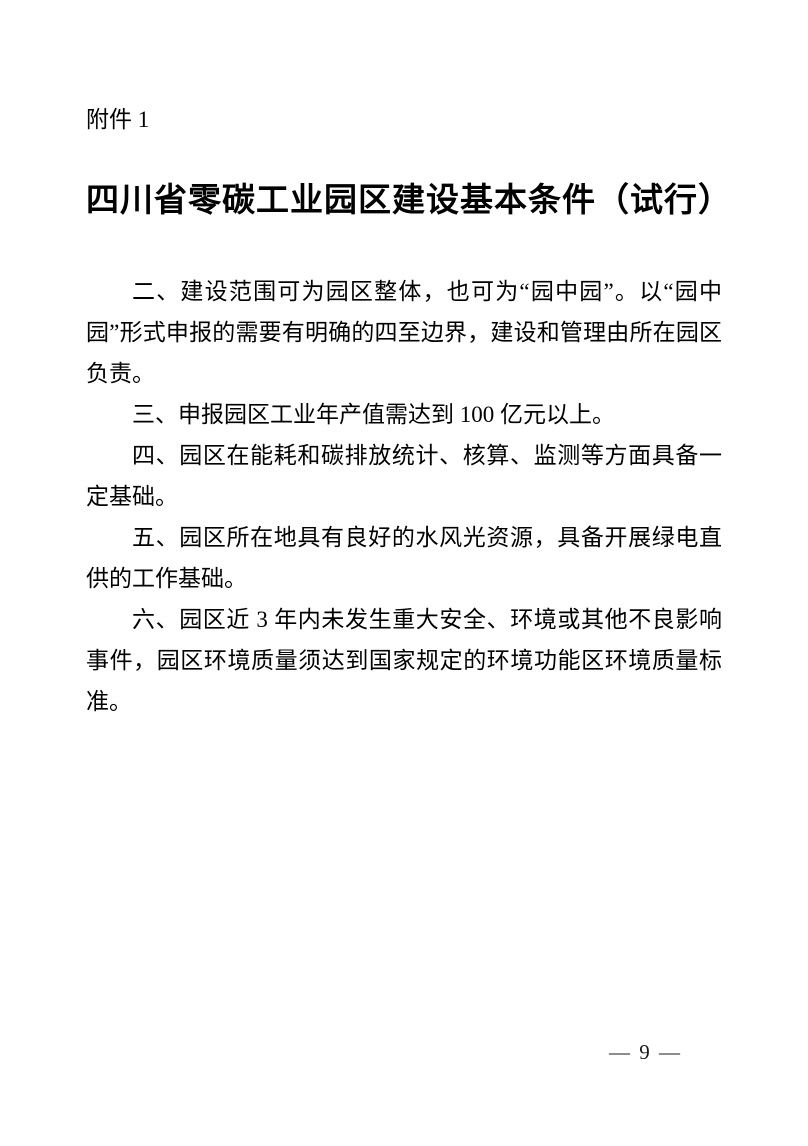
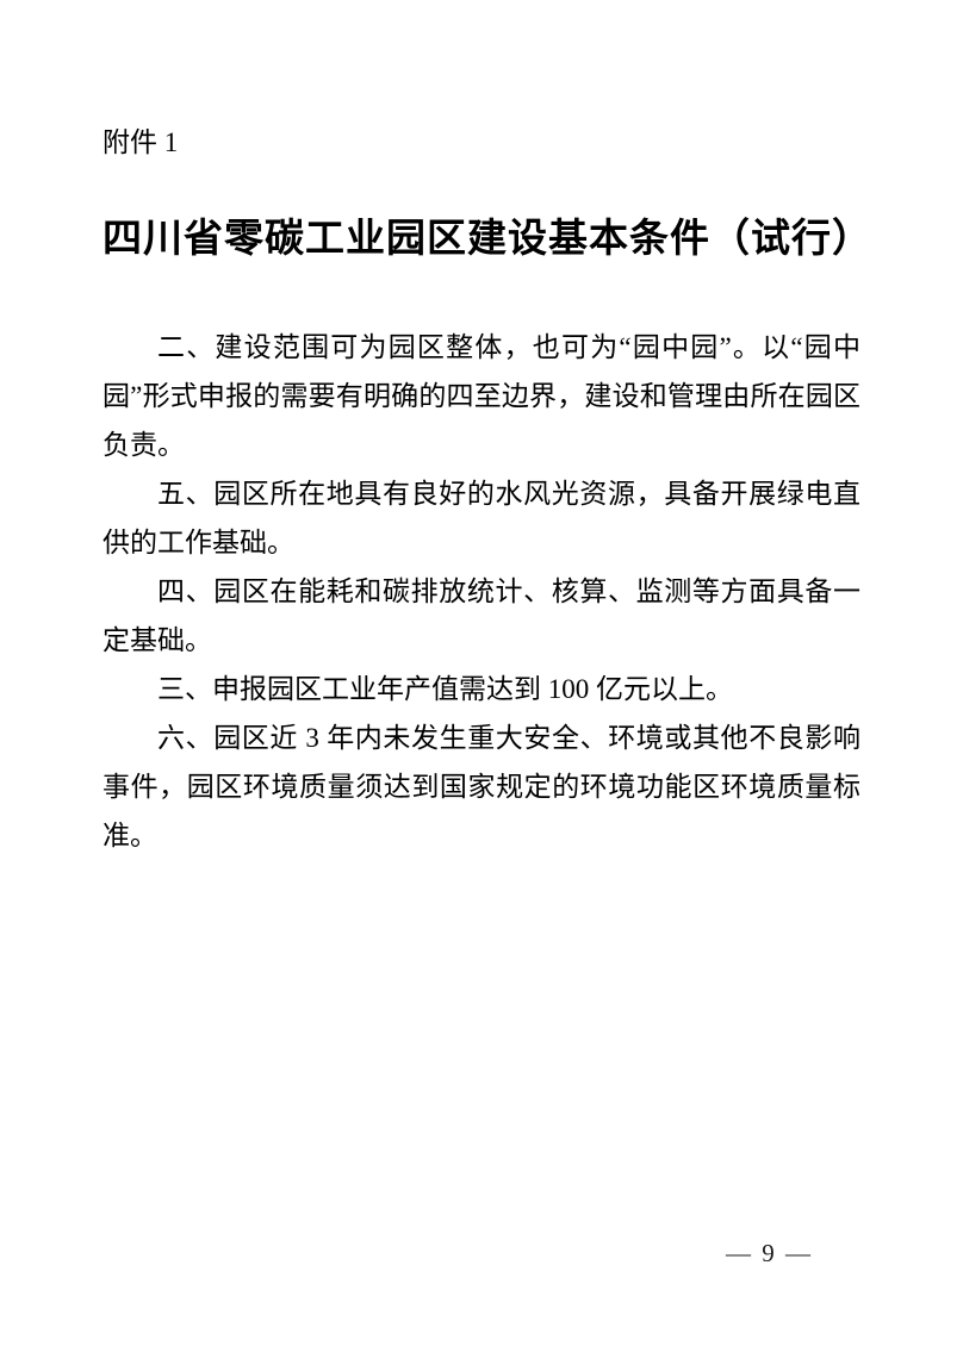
  附件 1
  四川省零碳工业园区建设基本条件（试行）
  二、建设范围可为园区整体，也可为“园中园”。以“园中园”形式申报的需要有明确的四至边界，建设和管理由所在园区负责。
- 三、申报园区工业年产值需达到 100 亿元以上。
+ 五、园区所在地具有良好的水风光资源，具备开展绿电直供的工作基础。
  四、园区在能耗和碳排放统计、核算、监测等方面具备一定基础。
- 五、园区所在地具有良好的水风光资源，具备开展绿电直供的工作基础。
+ 三、申报园区工业年产值需达到 100 亿元以上。
  六、园区近 3 年内未发生重大安全、环境或其他不良影响事件，园区环境质量须达到国家规定的环境功能区环境质量标准。
  — 9 —
